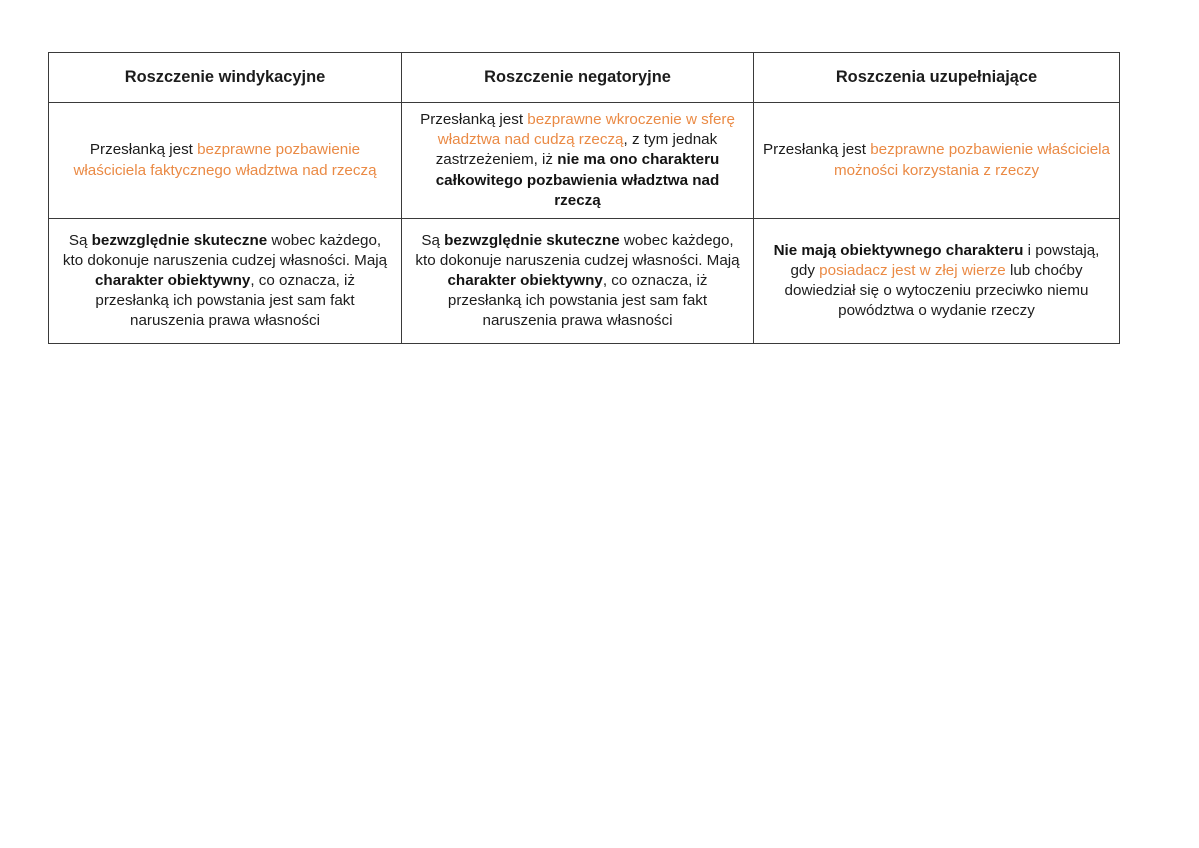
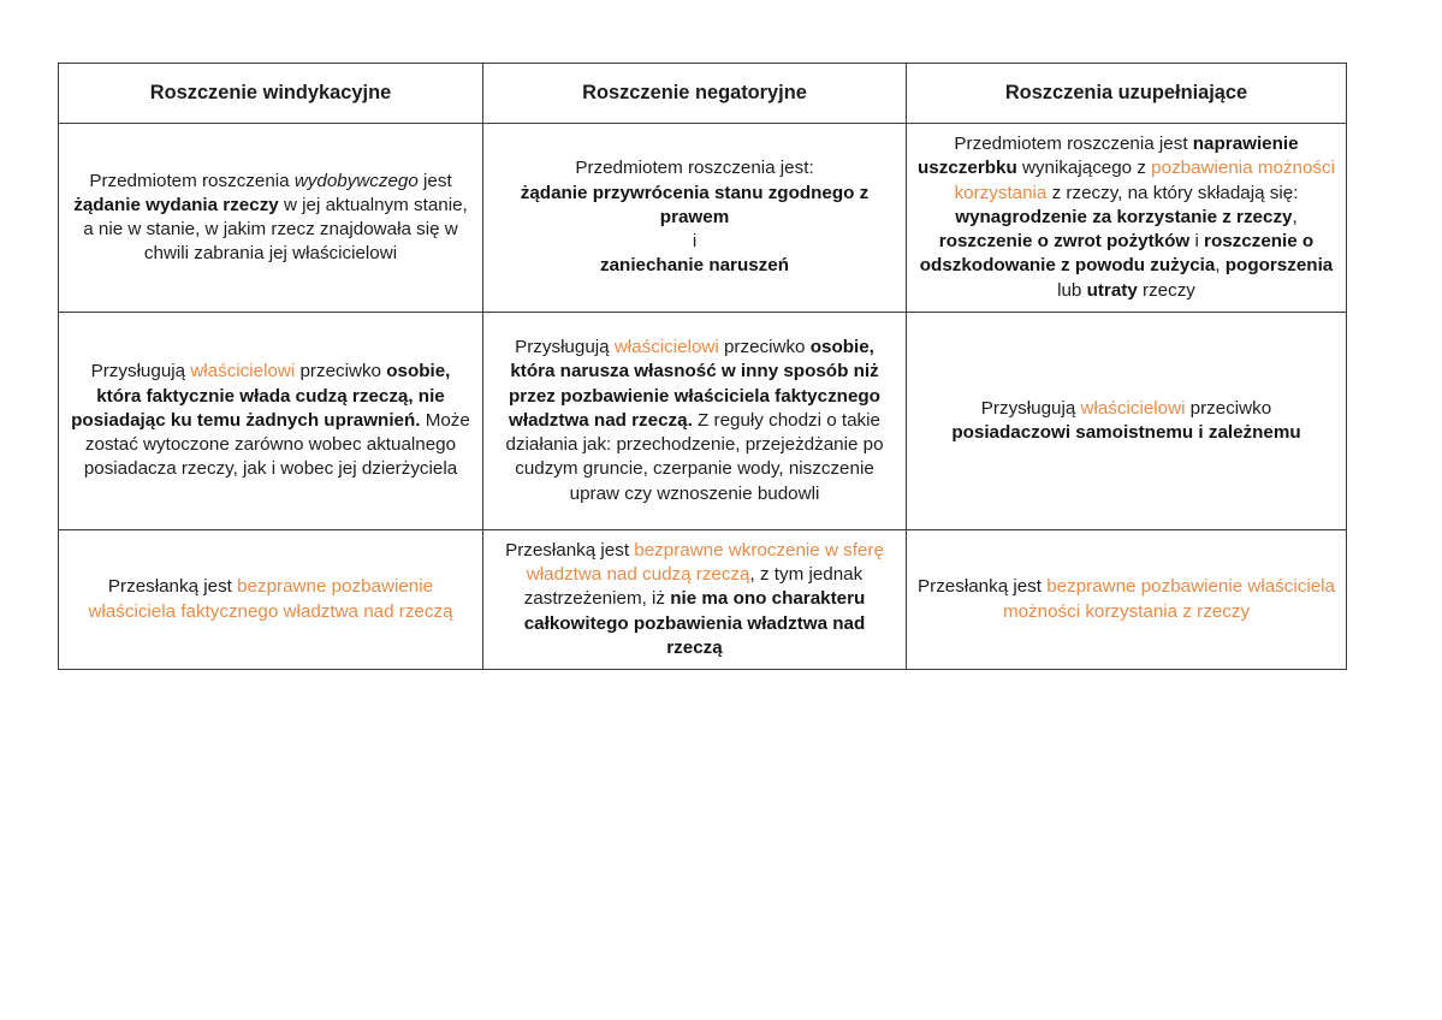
  Roszczenie windykacyjne	Roszczenie negatoryjne	Roszczenia uzupełniające
+ Przedmiotem roszczenia wydobywczego jest żądanie wydania rzeczy w jej aktualnym stanie, a nie w stanie, w jakim rzecz znajdowała się w chwili zabrania jej właścicielowi	Przedmiotem roszczenia jest:żądanie przywrócenia stanu zgodnego z prawemizaniechanie naruszeń	Przedmiotem roszczenia jest naprawienie uszczerbku wynikającego z pozbawienia możności korzystania z rzeczy, na który składają się: wynagrodzenie za korzystanie z rzeczy, roszczenie o zwrot pożytków i roszczenie o odszkodowanie z powodu zużycia, pogorszenia lub utraty rzeczy
+ Przysługują właścicielowi przeciwko osobie, która faktycznie włada cudzą rzeczą, nie posiadając ku temu żadnych uprawnień. Może zostać wytoczone zarówno wobec aktualnego posiadacza rzeczy, jak i wobec jej dzierżyciela	Przysługują właścicielowi przeciwko osobie, która narusza własność w inny sposób niż przez pozbawienie właściciela faktycznego władztwa nad rzeczą. Z reguły chodzi o takie działania jak: przechodzenie, przejeżdżanie po cudzym gruncie, czerpanie wody, niszczenie upraw czy wznoszenie budowli	Przysługują właścicielowi przeciwkoposiadaczowi samoistnemu i zależnemu
  Przesłanką jest bezprawne pozbawienie właściciela faktycznego władztwa nad rzeczą	Przesłanką jest bezprawne wkroczenie w sferę władztwa nad cudzą rzeczą, z tym jednak zastrzeżeniem, iż nie ma ono charakteru całkowitego pozbawienia władztwa nad rzeczą	Przesłanką jest bezprawne pozbawienie właściciela możności korzystania z rzeczy
- Są bezwzględnie skuteczne wobec każdego, kto dokonuje naruszenia cudzej własności. Mają charakter obiektywny, co oznacza, iż przesłanką ich powstania jest sam fakt naruszenia prawa własności	Są bezwzględnie skuteczne wobec każdego, kto dokonuje naruszenia cudzej własności. Mają charakter obiektywny, co oznacza, iż przesłanką ich powstania jest sam fakt naruszenia prawa własności	Nie mają obiektywnego charakteru i powstają, gdy posiadacz jest w złej wierze lub choćby dowiedział się o wytoczeniu przeciwko niemu powództwa o wydanie rzeczy
